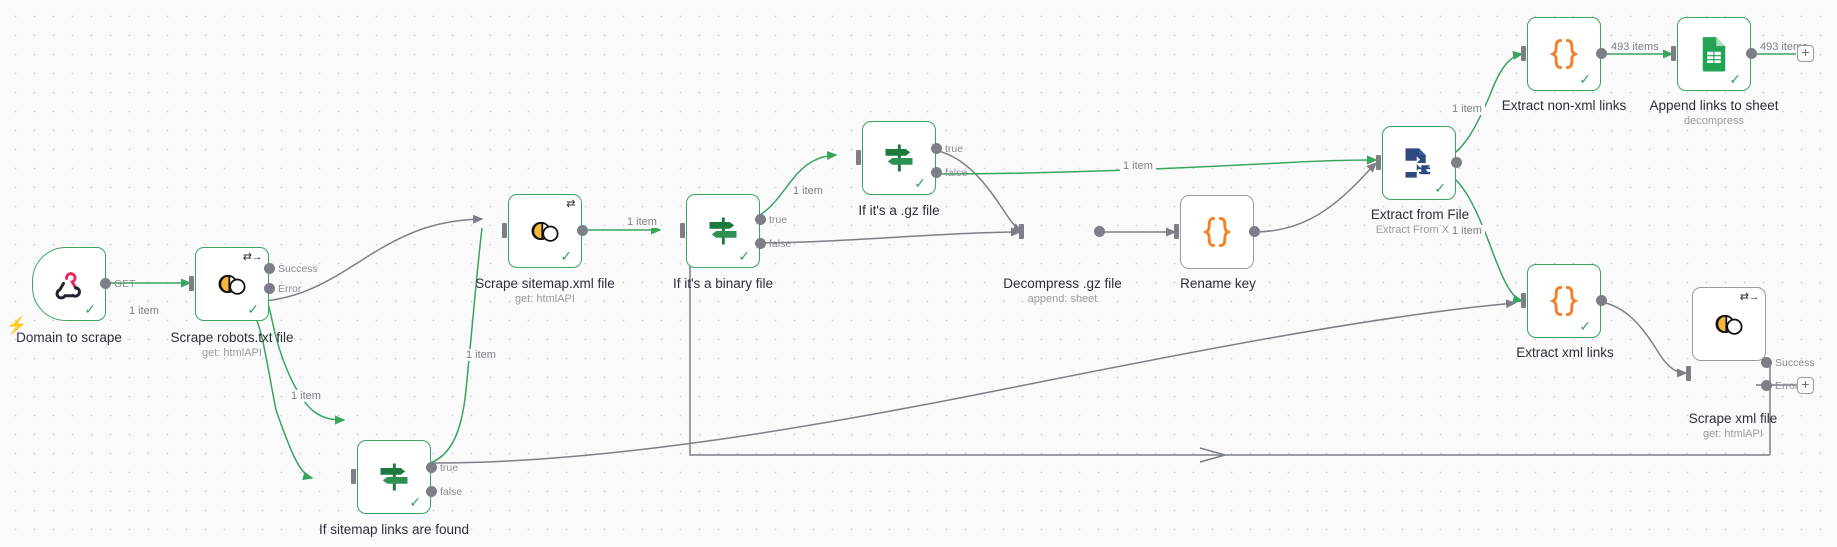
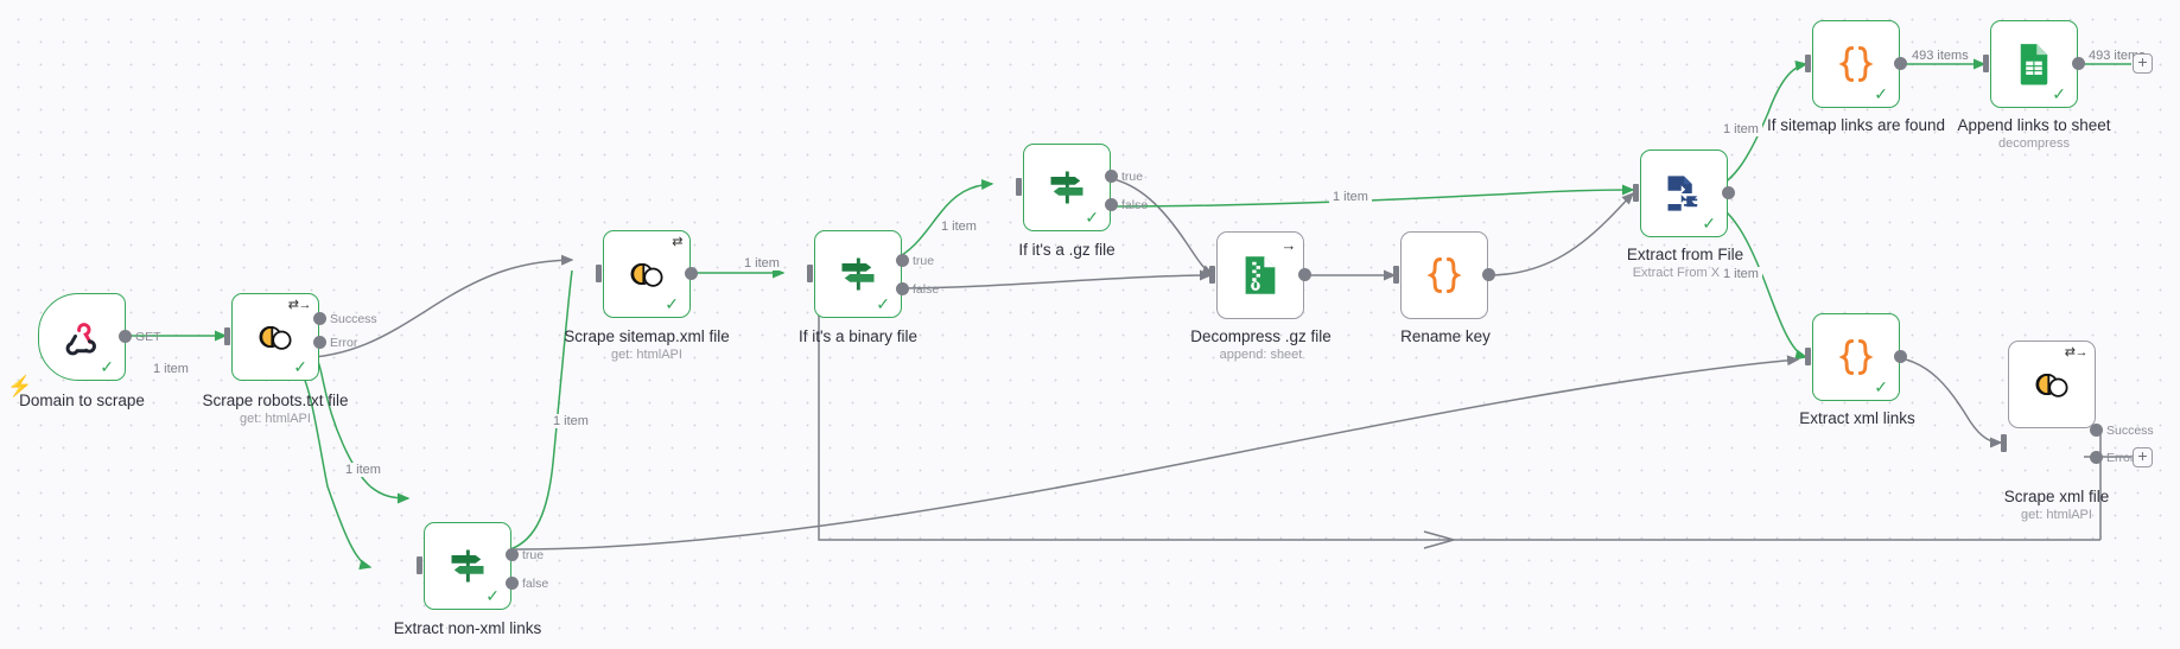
  ⚡
  ✓
  GET
  Domain to scrape
  ⇄→
  ✓
  Success
  Error
  Scrape robots.txt file
  get: htmlAPI
  ⇄
  ✓
  Scrape sitemap.xml file
  get: htmlAPI
  ✓
  true
  false
  If it's a binary file
  ✓
  true
  false
  If it's a .gz file
  ✓
  true
  false
- If sitemap links are found
+ Extract non-xml links
+ →
  Decompress .gz file
  append: sheet
  Rename key
  ✓
  Extract from File
  Extract From X
  ✓
- Extract non-xml links
+ If sitemap links are found
  ✓
  Append links to sheet
  decompress
  ✓
  Extract xml links
  ⇄→
  Success
  Erro
  Scrape xml file
  get: htmlAPI
  1 item
  1 item
  1 item
  1 item
  1 item
  1 item
  1 item
  1 item
  493 items
  493 ite
  +
  +
